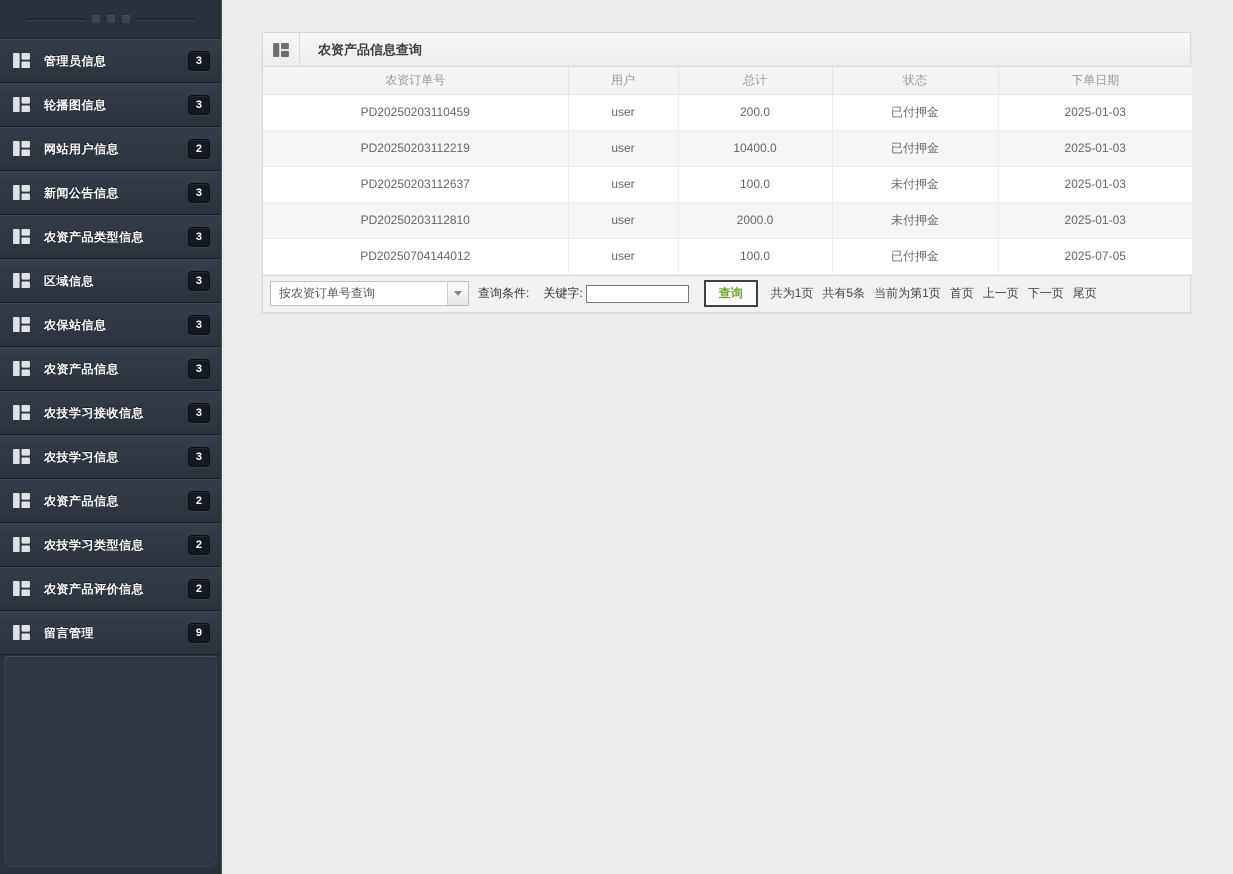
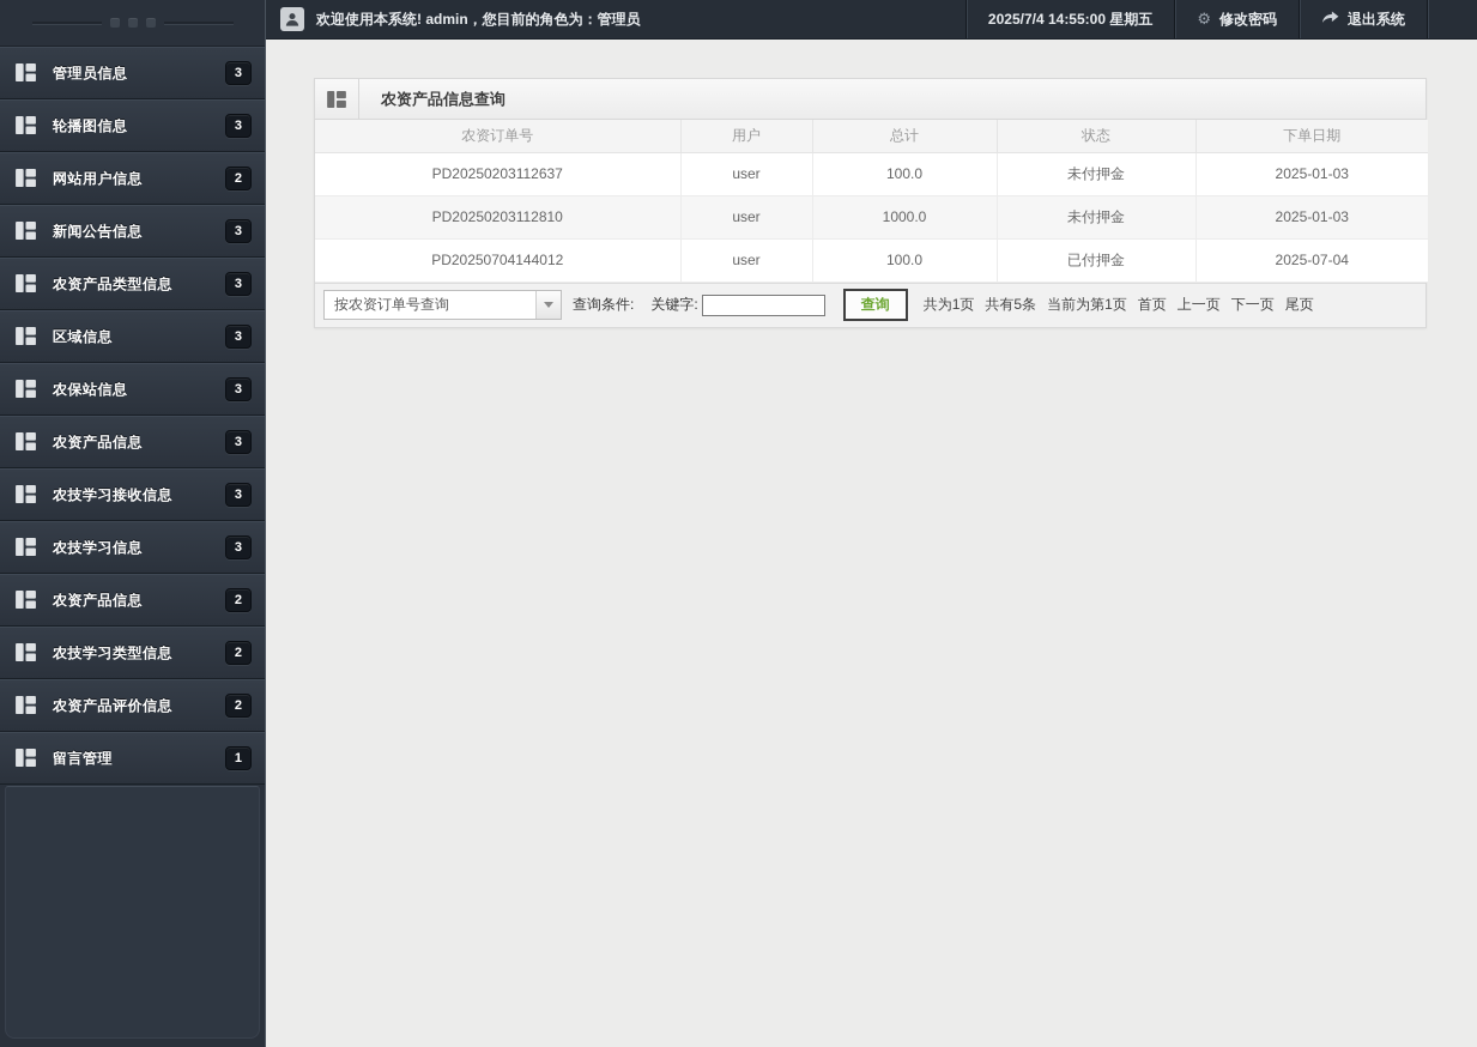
  管理员信息
  3
  轮播图信息
  3
  网站用户信息
  2
  新闻公告信息
  3
  农资产品类型信息
  3
  区域信息
  3
  农保站信息
  3
  农资产品信息
  3
  农技学习接收信息
  3
  农技学习信息
  3
  农资产品信息
  2
  农技学习类型信息
  2
  农资产品评价信息
  2
  留言管理
- 9
+ 1
+ 欢迎使用本系统! admin，您目前的角色为：管理员
+ 2025/7/4 14:55:00 星期五
+ ⚙
+ 修改密码
+ 退出系统
  农资产品信息查询
  农资订单号	用户	总计	状态	下单日期
- PD20250203110459	user	200.0	已付押金	2025-01-03
- PD20250203112219	user	10400.0	已付押金	2025-01-03
  PD20250203112637	user	100.0	未付押金	2025-01-03
- PD20250203112810	user	2000.0	未付押金	2025-01-03
+ PD20250203112810	user	1000.0	未付押金	2025-01-03
- PD20250704144012	user	100.0	已付押金	2025-07-05
+ PD20250704144012	user	100.0	已付押金	2025-07-04
  按农资订单号查询
  查询条件:
  关键字:
  查询
  共为1页
  共有5条
  当前为第1页
  首页
  上一页
  下一页
  尾页
